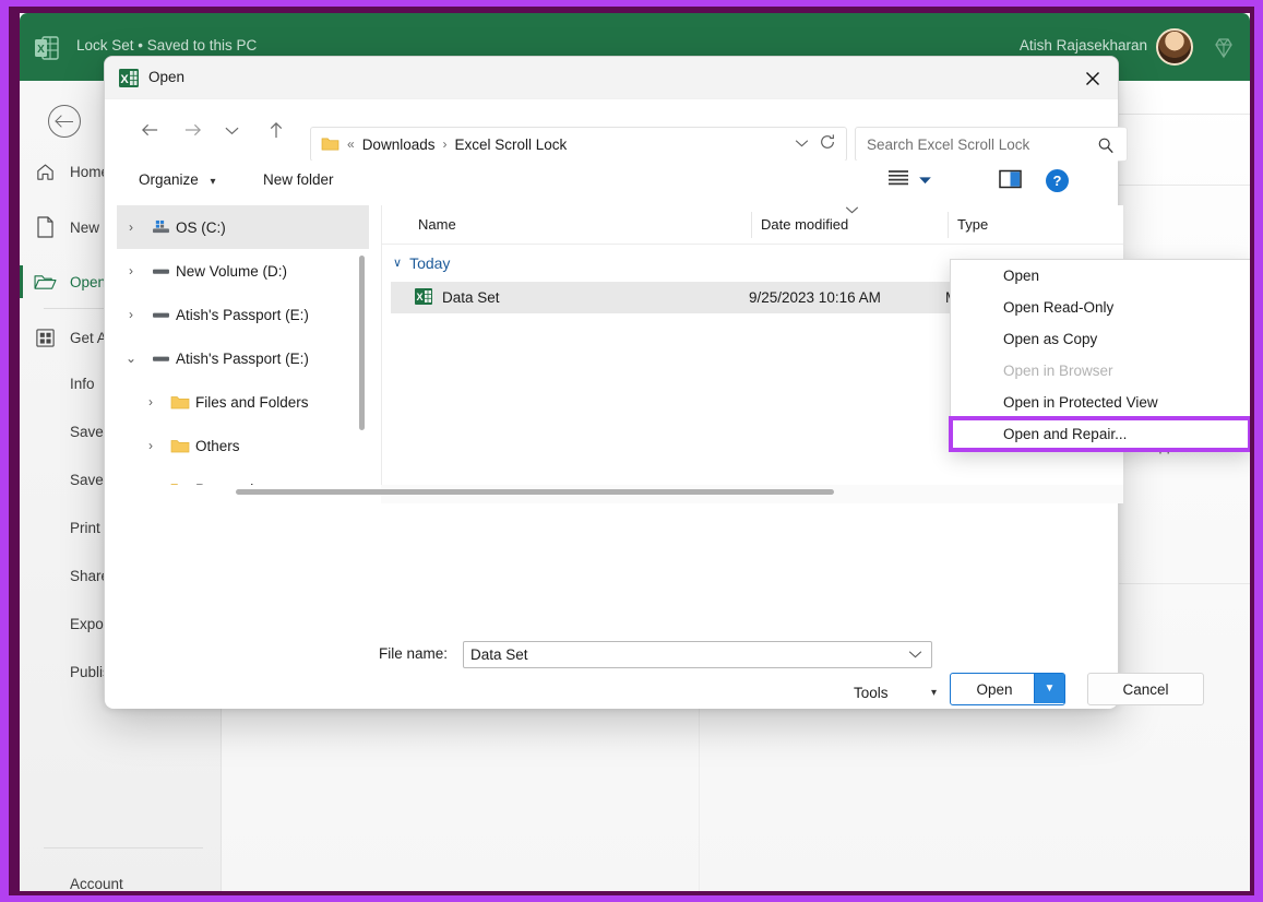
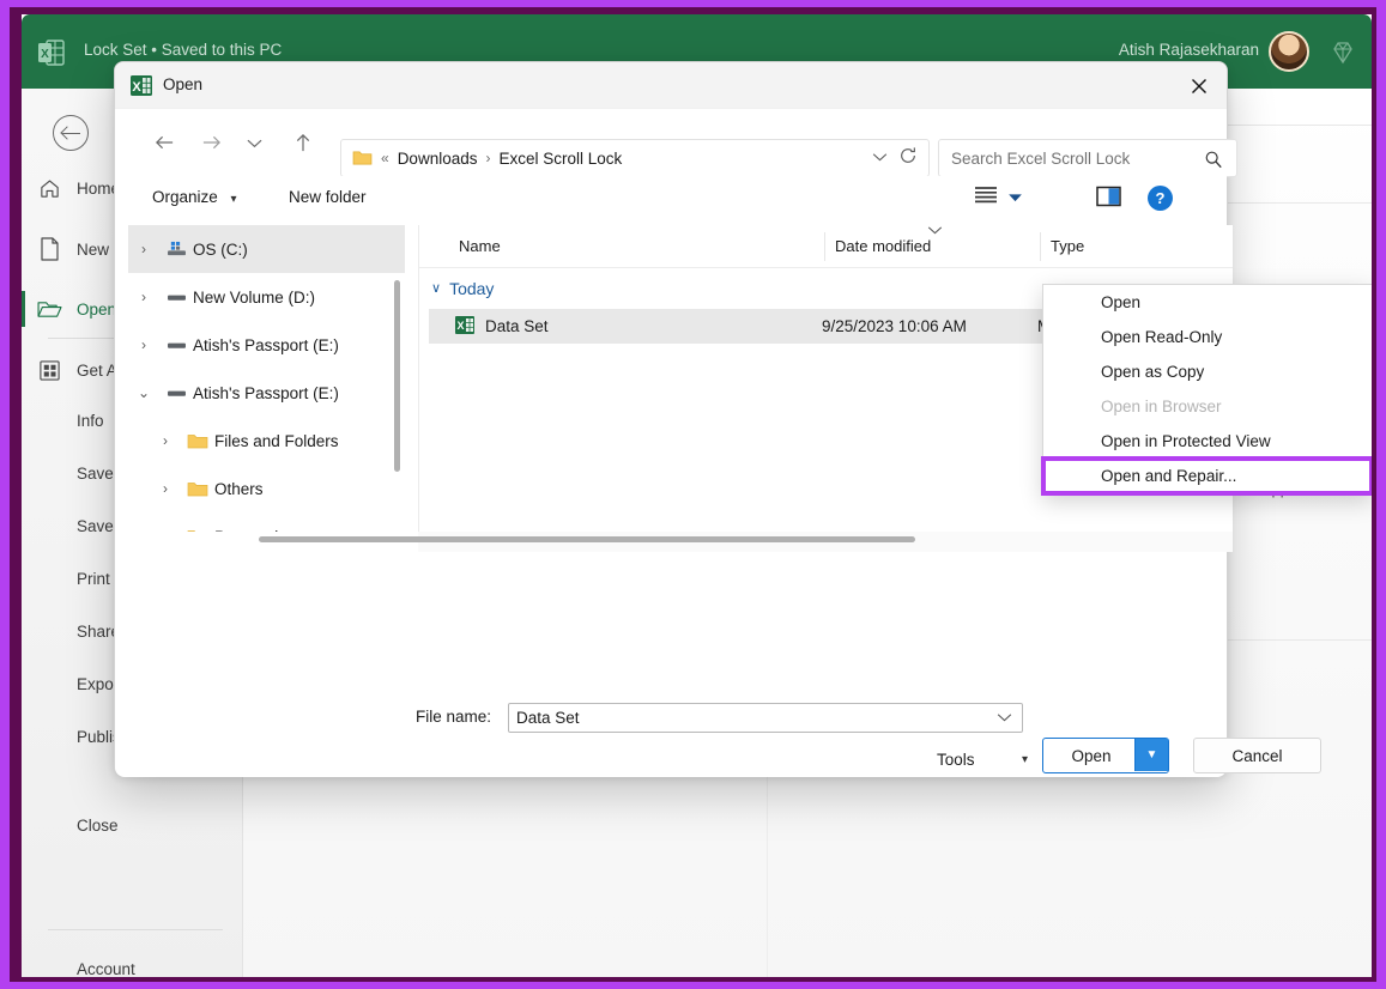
  X
  Lock Set • Saved to this PC
  Atish Rajasekharan
  Hom
  New
  Open
  Info
  Save
  Print
  Shar
  Publi
+ Close
  Account
  X
  Open
  «
  Downloads
  ›
  Excel Scroll Lock
  Search Excel Scroll Lock
  Organize ▾
  New folder
  ?
  ›
  OS (C:)
  ›
  New Volume (D:)
  ›
  Atish's Passport (E:)
  ⌄
  Atish's Passport (E:)
  ›
  Files and Folders
  ›
  Others
  Name
  Date modified
  Type
  ∨
  Today
  X
  Data Set
- 9/25/2023 10:16 AM
+ 9/25/2023 10:06 AM
  File name:
  Data Set
  Tools
  ▾
  Open
  ▼
  Cancel
  Open
  Open Read-Only
  Open as Copy
  Open in Browser
  Open in Protected View
  Open and Repair...
